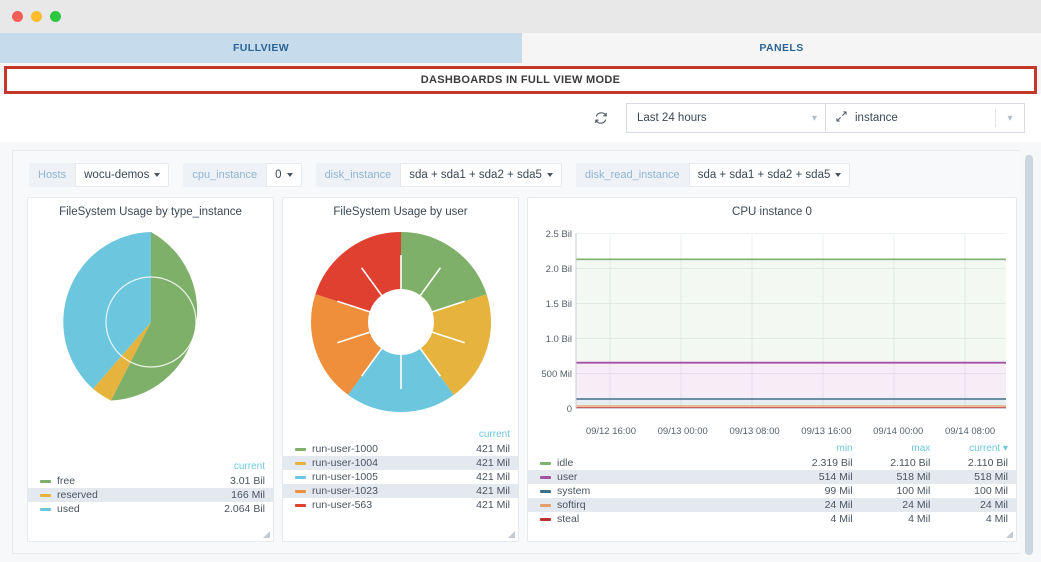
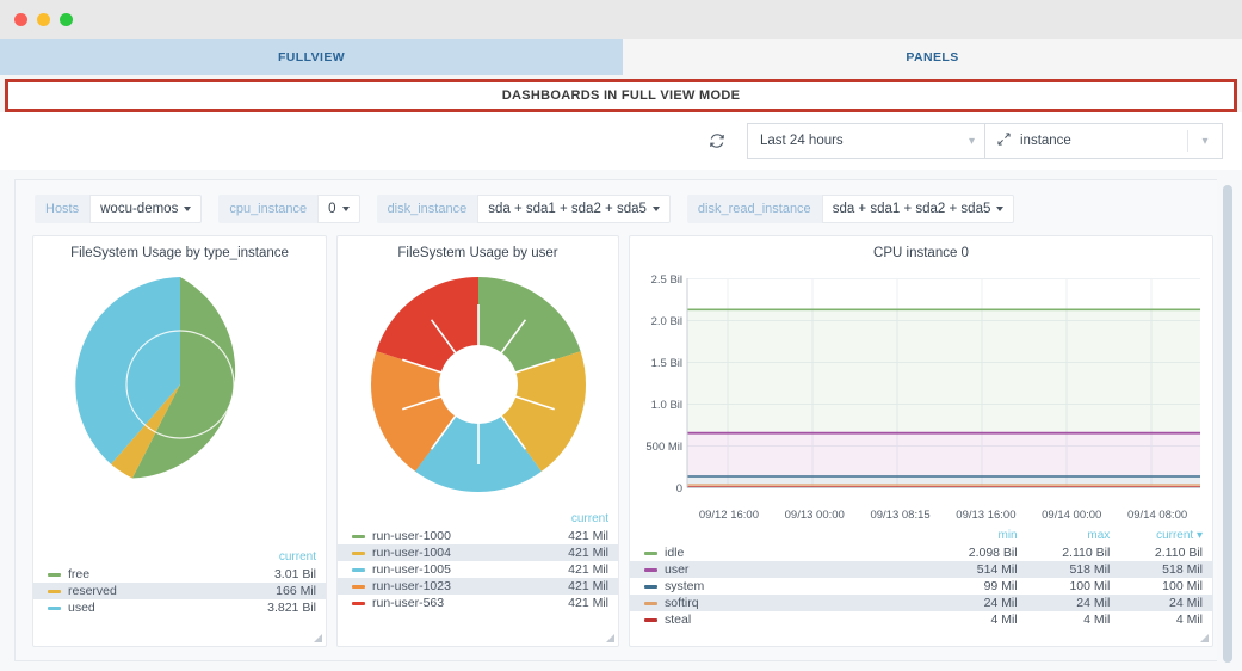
  FULLVIEW
  PANELS
  DASHBOARDS IN FULL VIEW MODE
  Last 24 hours
  ▾
  instance
  ▾
  Hosts
  wocu-demos
  cpu_instance
  0
  disk_instance
  sda + sda1 + sda2 + sda5
  disk_read_instance
  sda + sda1 + sda2 + sda5
  FileSystem Usage by type_instance
  	current
  free	3.01 Bil
  reserved	166 Mil
- used	2.064 Bil
+ used	3.821 Bil
  FileSystem Usage by user
  	current
  run-user-1000	421 Mil
  run-user-1004	421 Mil
  run-user-1005	421 Mil
  run-user-1023	421 Mil
  run-user-563	421 Mil
  CPU instance 0
  2.5 Bil
  2.0 Bil
  1.5 Bil
  1.0 Bil
  500 Mil
  0
  09/12 16:00
  09/13 00:00
- 09/13 08:00
+ 09/13 08:15
  09/13 16:00
  09/14 00:00
  09/14 08:00
  	min	max	current ▾
- idle	2.319 Bil	2.110 Bil	2.110 Bil
+ idle	2.098 Bil	2.110 Bil	2.110 Bil
  user	514 Mil	518 Mil	518 Mil
  system	99 Mil	100 Mil	100 Mil
  softirq	24 Mil	24 Mil	24 Mil
  steal	4 Mil	4 Mil	4 Mil
